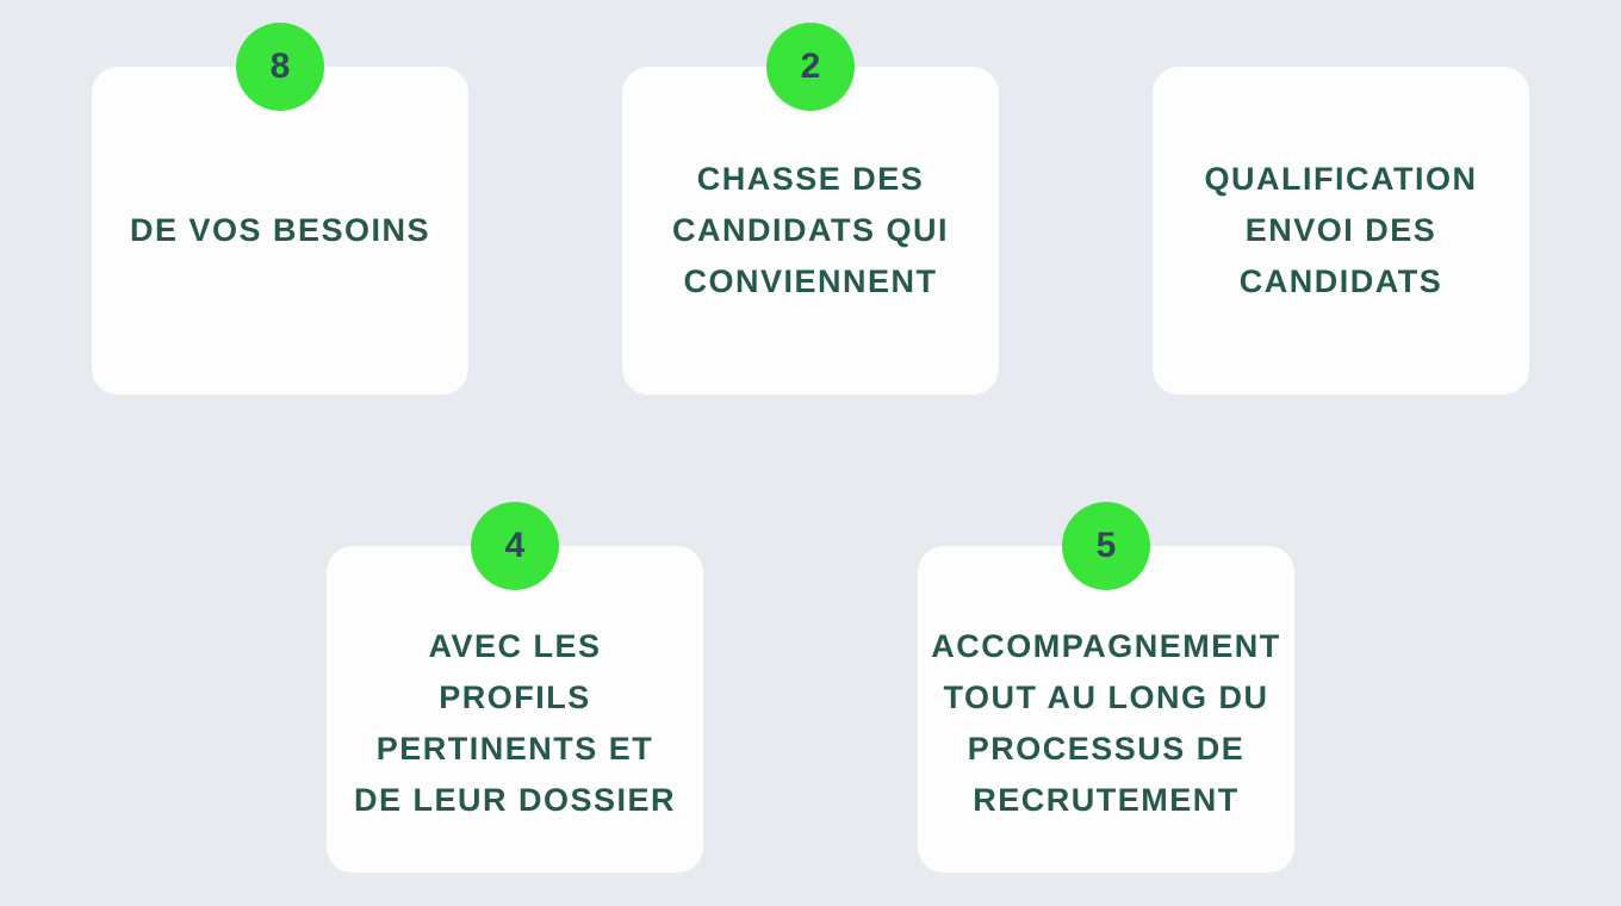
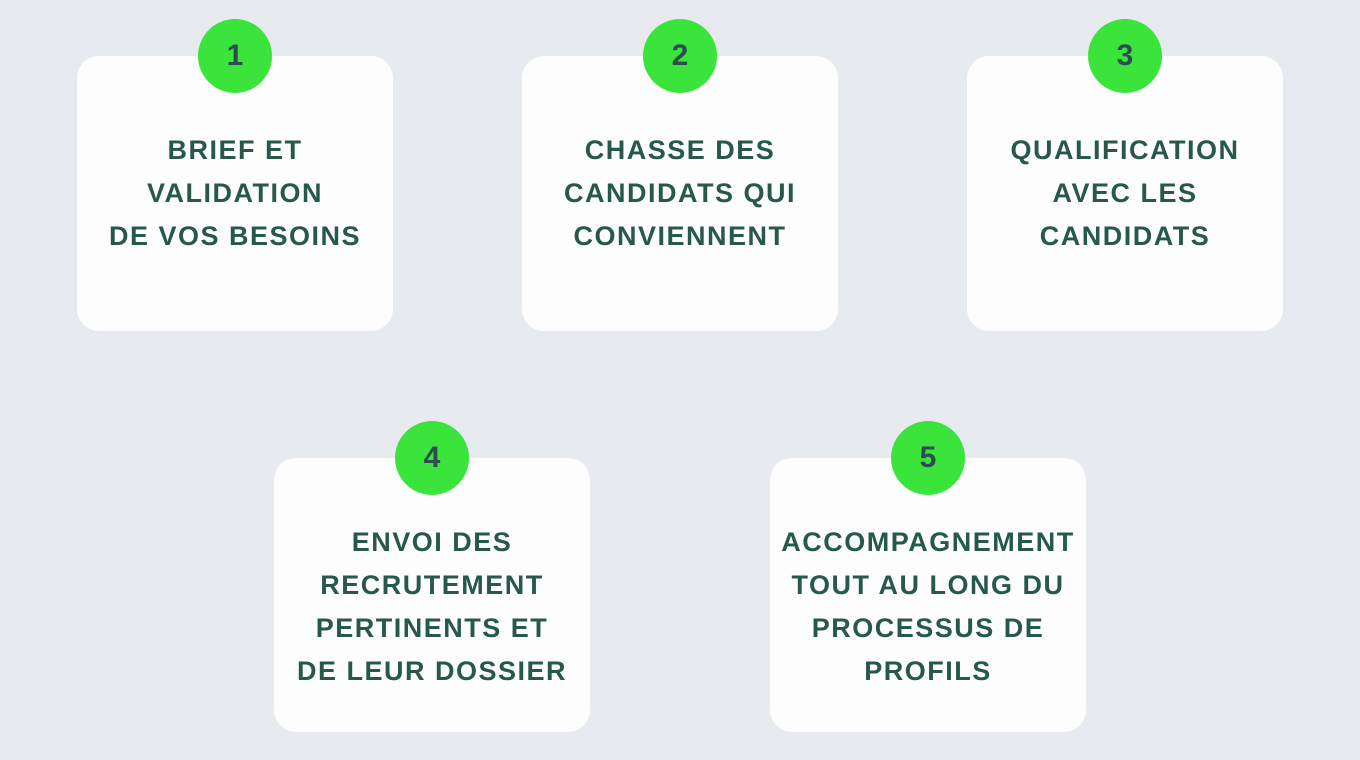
- 8
+ 1
+ BRIEF ET
+ VALIDATION
  DE VOS BESOINS
  2
  CHASSE DES
  CANDIDATS QUI
  CONVIENNENT
+ 3
  QUALIFICATION
- ENVOI DES
+ AVEC LES
  CANDIDATS
  4
- AVEC LES
+ ENVOI DES
- PROFILS
+ RECRUTEMENT
  PERTINENTS ET
  DE LEUR DOSSIER
  5
  ACCOMPAGNEMENT
  TOUT AU LONG DU
  PROCESSUS DE
- RECRUTEMENT
+ PROFILS
